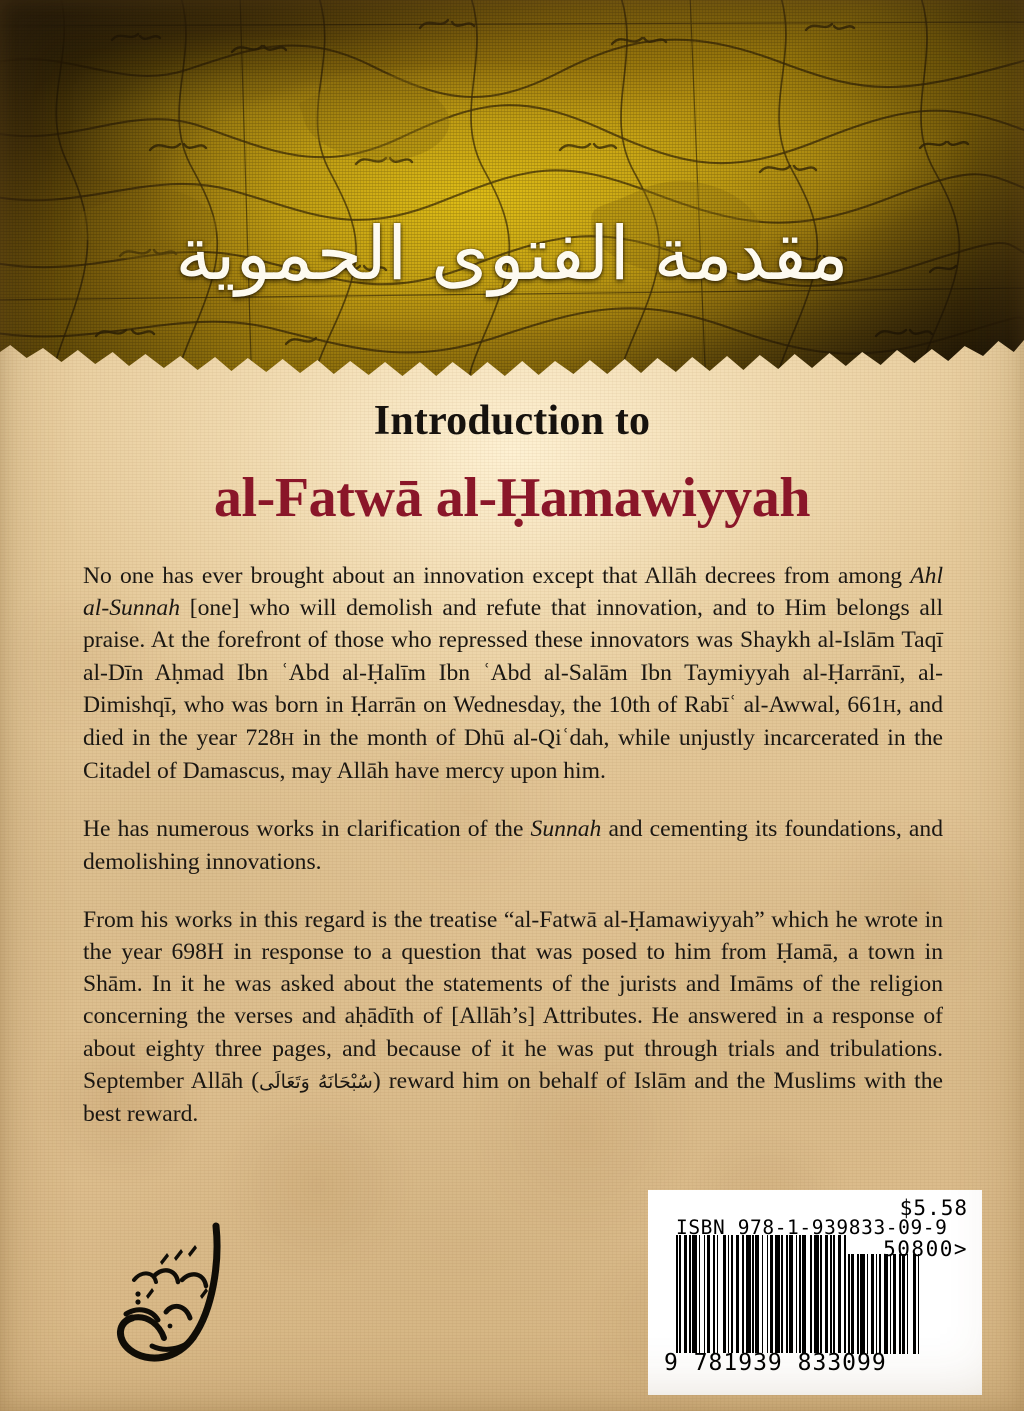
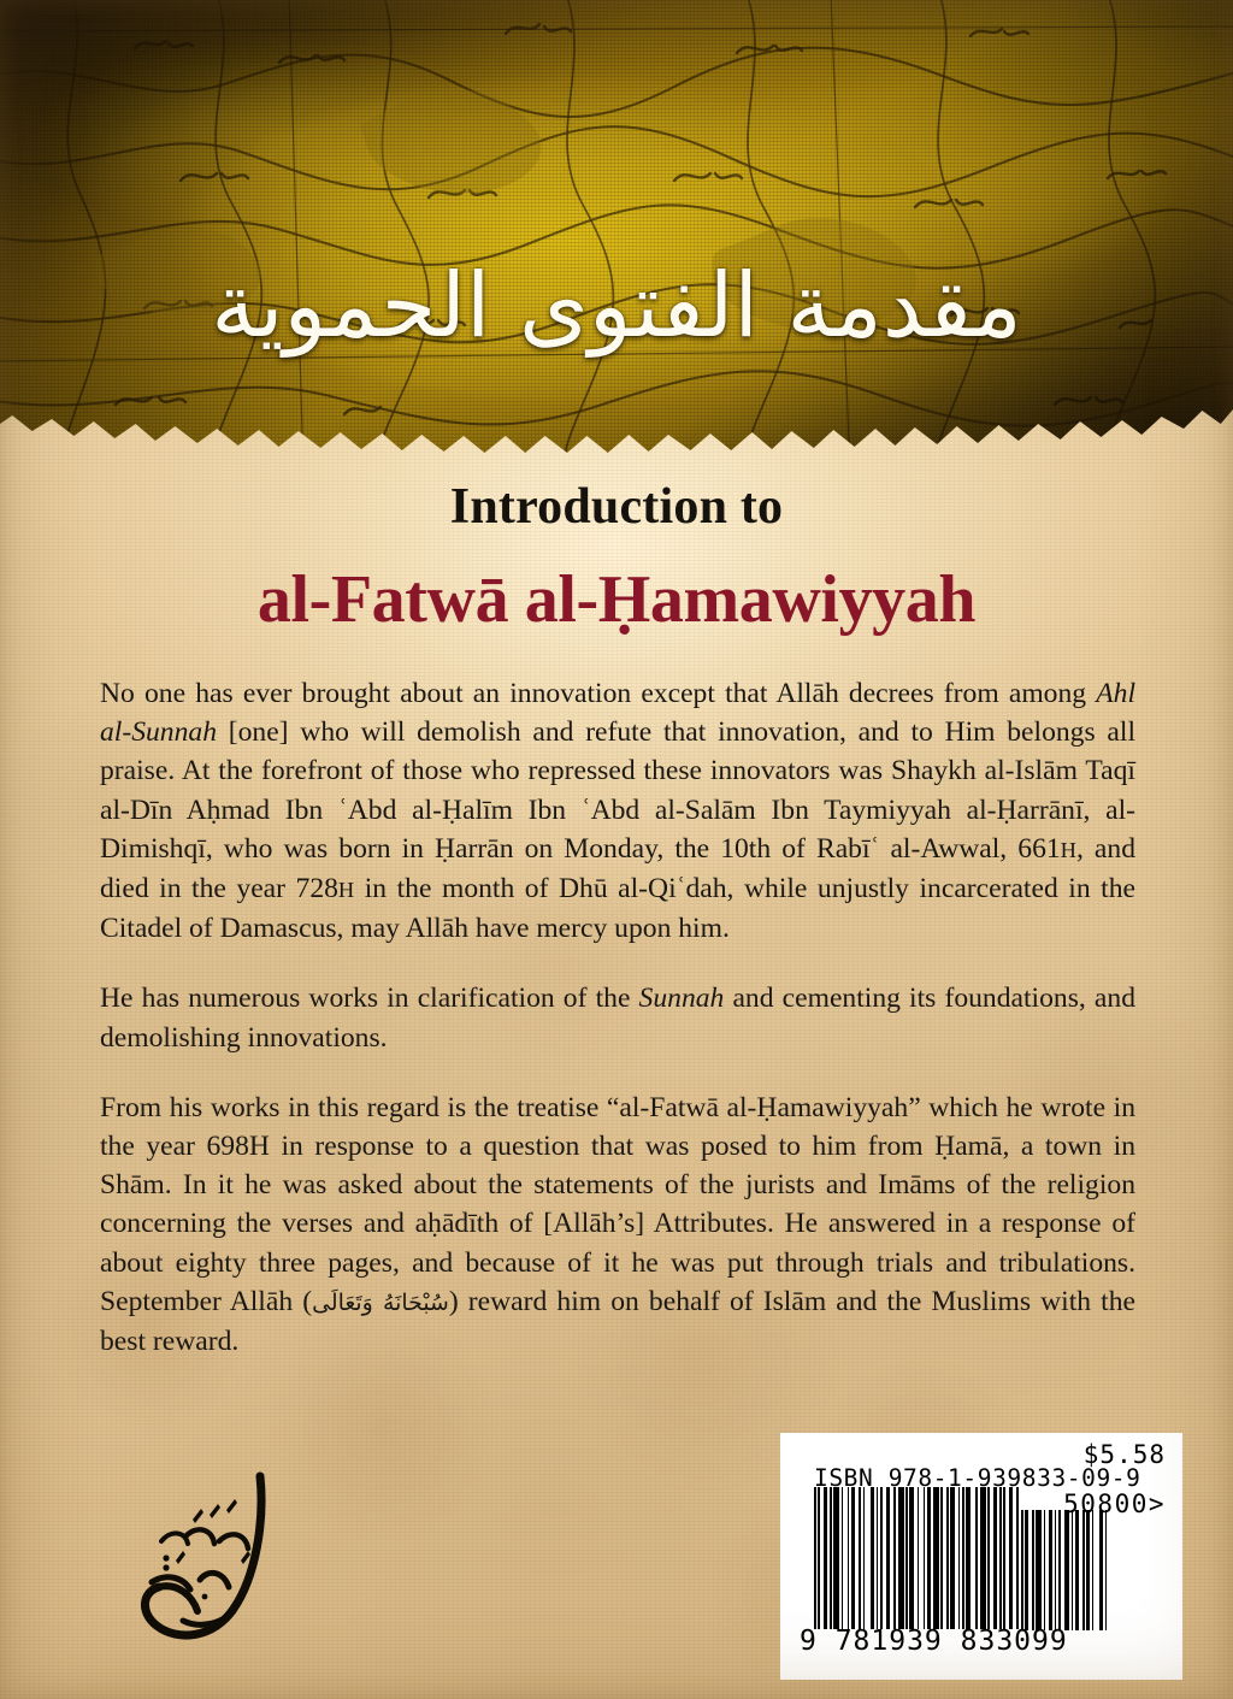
  مقدمة الفتوى الحموية
  Introduction to
  al-Fatwā al-Ḥamawiyyah
- No one has ever brought about an innovation except that Allāh decrees from among Ahl al-Sunnah [one] who will demolish and refute that innovation, and to Him belongs all praise. At the forefront of those who repressed these innovators was Shaykh al-Islām Taqī al-Dīn Aḥmad Ibn ʿAbd al-Ḥalīm Ibn ʿAbd al-Salām Ibn Taymiyyah al-Ḥarrānī, al-Dimishqī, who was born in Ḥarrān on Wednesday, the 10th of Rabīʿ al-Awwal, 661H, and died in the year 728H in the month of Dhū al-Qiʿdah, while unjustly incarcerated in the Citadel of Damascus, may Allāh have mercy upon him.
+ No one has ever brought about an innovation except that Allāh decrees from among Ahl al-Sunnah [one] who will demolish and refute that innovation, and to Him belongs all praise. At the forefront of those who repressed these innovators was Shaykh al-Islām Taqī al-Dīn Aḥmad Ibn ʿAbd al-Ḥalīm Ibn ʿAbd al-Salām Ibn Taymiyyah al-Ḥarrānī, al-Dimishqī, who was born in Ḥarrān on Monday, the 10th of Rabīʿ al-Awwal, 661H, and died in the year 728H in the month of Dhū al-Qiʿdah, while unjustly incarcerated in the Citadel of Damascus, may Allāh have mercy upon him.
  He has numerous works in clarification of the Sunnah and cementing its foundations, and demolishing innovations.
  From his works in this regard is the treatise “al-Fatwā al-Ḥamawiyyah” which he wrote in the year 698H in response to a question that was posed to him from Ḥamā, a town in Shām. In it he was asked about the statements of the jurists and Imāms of the religion concerning the verses and aḥādīth of [Allāh’s] Attributes. He answered in a response of about eighty three pages, and because of it he was put through trials and tribulations. September Allāh ( سُبْحَانَهُ وَتَعَالَى ) reward him on behalf of Islām and the Muslims with the best reward.
  $5.58
  ISBN 978-1-939833-09-9
  50800>
  9 781939 833099
